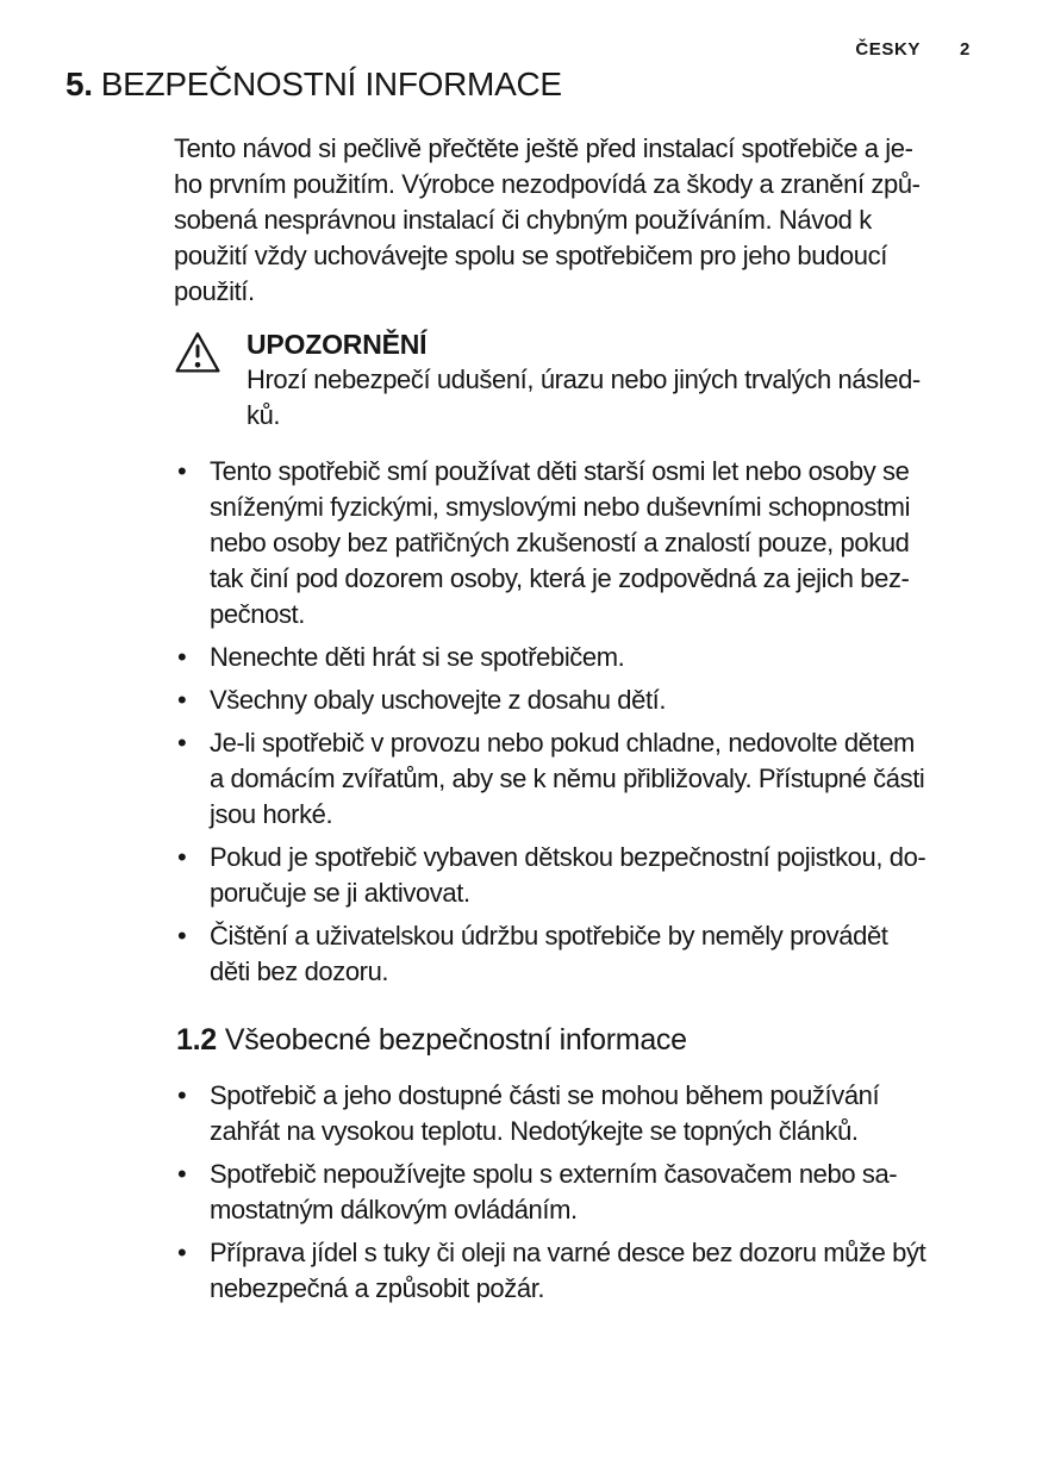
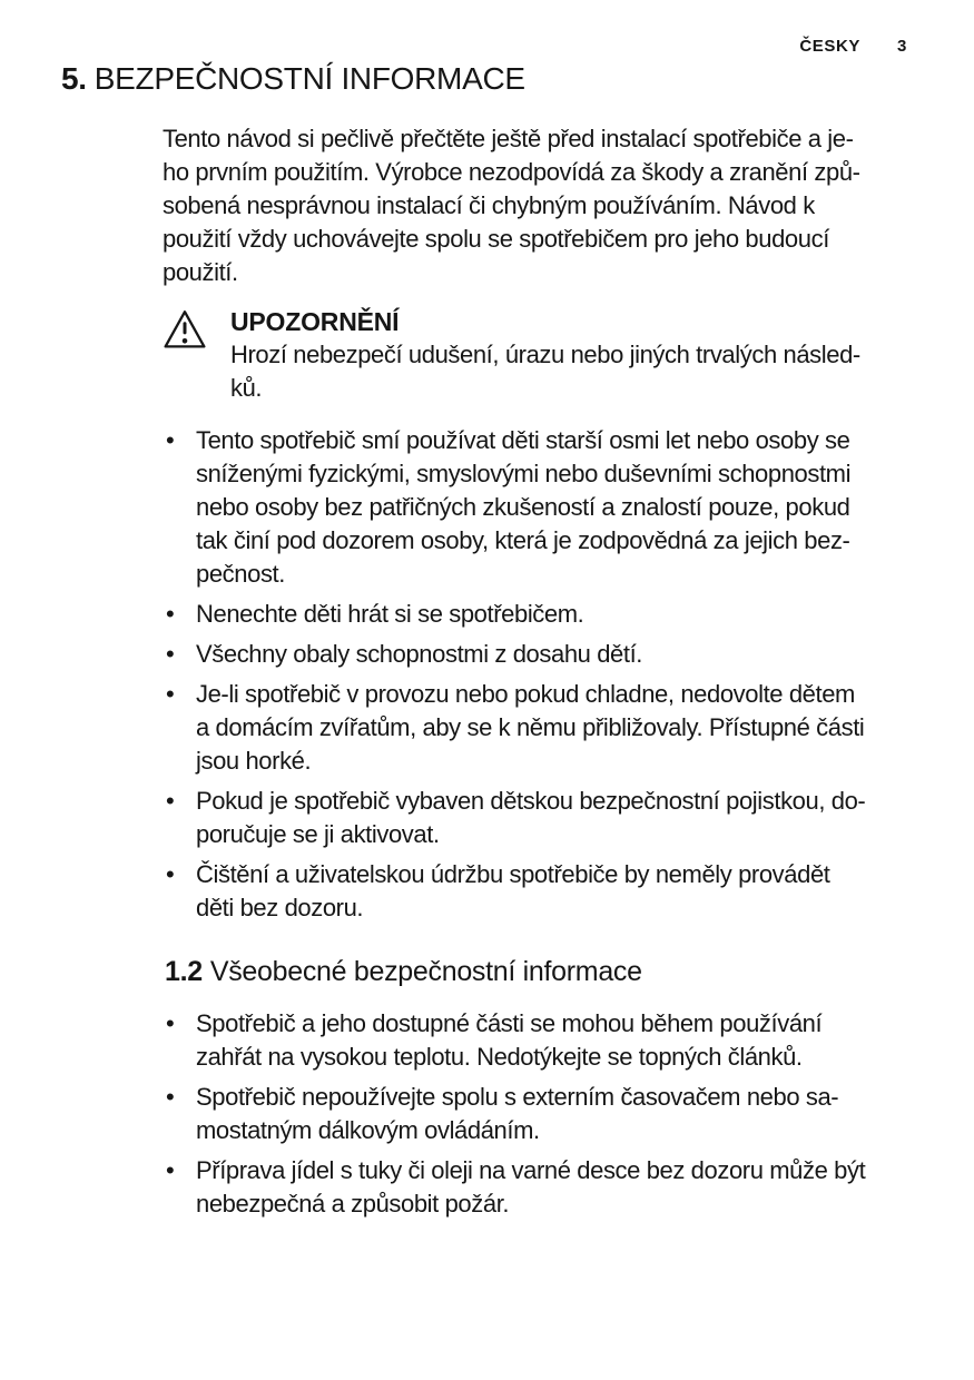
  ČESKY
- 2
+ 3
  5. BEZPEČNOSTNÍ INFORMACE
  Tento návod si pečlivě přečtěte ještě před instalací spotřebiče a je-
  ho prvním použitím. Výrobce nezodpovídá za škody a zranění způ-
  sobená nesprávnou instalací či chybným používáním. Návod k
  použití vždy uchovávejte spolu se spotřebičem pro jeho budoucí
  použití.
  UPOZORNĚNÍ
  Hrozí nebezpečí udušení, úrazu nebo jiných trvalých násled-
  ků.
  •
  Tento spotřebič smí používat děti starší osmi let nebo osoby se
  sníženými fyzickými, smyslovými nebo duševními schopnostmi
  nebo osoby bez patřičných zkušeností a znalostí pouze, pokud
  tak činí pod dozorem osoby, která je zodpovědná za jejich bez-
  pečnost.
  •
  Nenechte děti hrát si se spotřebičem.
  •
- Všechny obaly uschovejte z dosahu dětí.
+ Všechny obaly schopnostmi z dosahu dětí.
  •
  Je-li spotřebič v provozu nebo pokud chladne, nedovolte dětem
  a domácím zvířatům, aby se k němu přibližovaly. Přístupné části
  jsou horké.
  •
  Pokud je spotřebič vybaven dětskou bezpečnostní pojistkou, do-
  poručuje se ji aktivovat.
  •
  Čištění a uživatelskou údržbu spotřebiče by neměly provádět
  děti bez dozoru.
  1.2 Všeobecné bezpečnostní informace
  •
  Spotřebič a jeho dostupné části se mohou během používání
  zahřát na vysokou teplotu. Nedotýkejte se topných článků.
  •
  Spotřebič nepoužívejte spolu s externím časovačem nebo sa-
  mostatným dálkovým ovládáním.
  •
  Příprava jídel s tuky či oleji na varné desce bez dozoru může být
  nebezpečná a způsobit požár.
